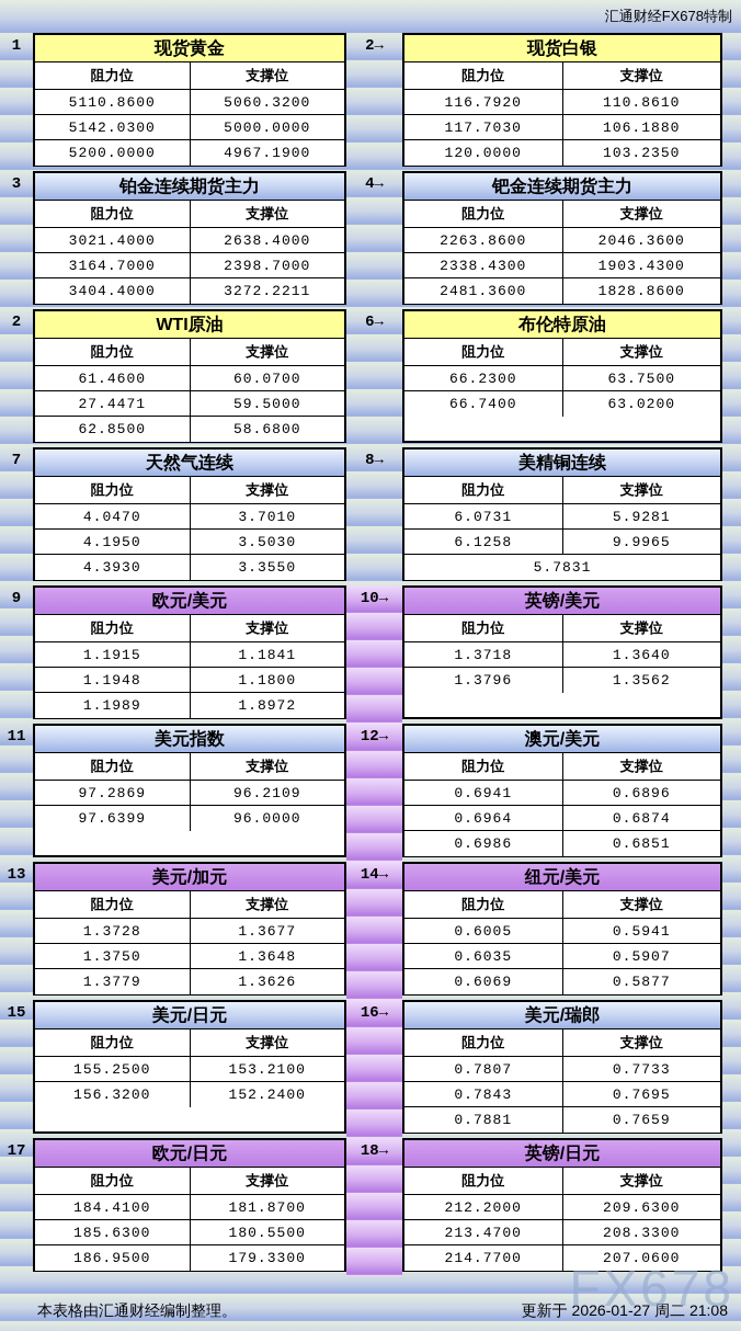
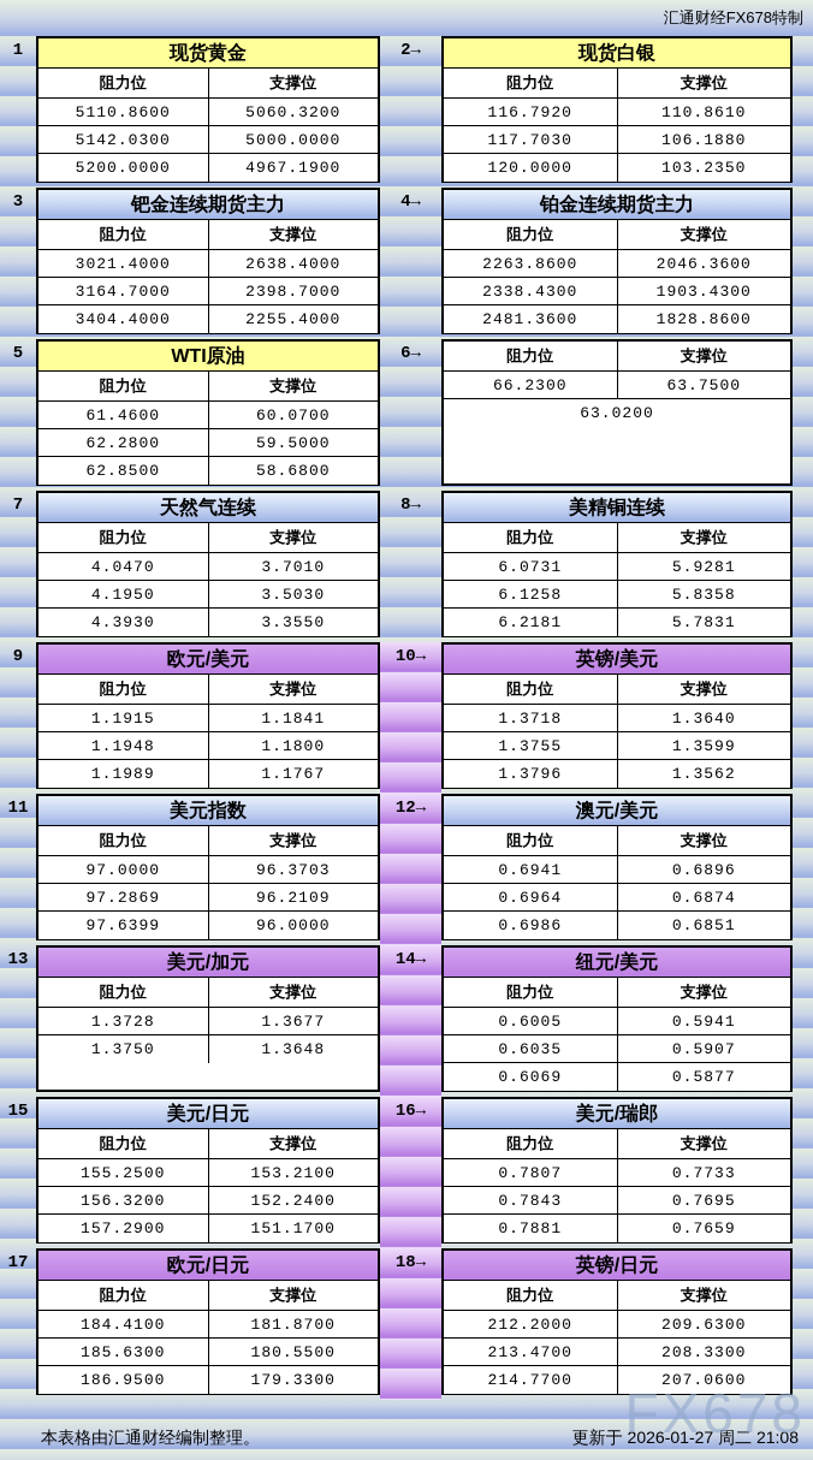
  汇通财经FX678特制
  1
  现货黄金
  阻力位
  支撑位
  5110.8600
  5060.3200
  5142.0300
  5000.0000
  5200.0000
  4967.1900
  2→
  现货白银
  阻力位
  支撑位
  116.7920
  110.8610
  117.7030
  106.1880
  120.0000
  103.2350
  3
- 铂金连续期货主力
+ 钯金连续期货主力
  阻力位
  支撑位
  3021.4000
  2638.4000
  3164.7000
  2398.7000
  3404.4000
- 3272.2211
+ 2255.4000
  4→
- 钯金连续期货主力
+ 铂金连续期货主力
  阻力位
  支撑位
  2263.8600
  2046.3600
  2338.4300
  1903.4300
  2481.3600
  1828.8600
- 2
+ 5
  WTI原油
  阻力位
  支撑位
  61.4600
  60.0700
- 27.4471
+ 62.2800
  59.5000
  62.8500
  58.6800
  6→
- 布伦特原油
  阻力位
  支撑位
  66.2300
  63.7500
- 66.7400
  63.0200
  7
  天然气连续
  阻力位
  支撑位
  4.0470
  3.7010
  4.1950
  3.5030
  4.3930
  3.3550
  8→
  美精铜连续
  阻力位
  支撑位
  6.0731
  5.9281
  6.1258
- 9.9965
+ 5.8358
+ 6.2181
  5.7831
  9
  欧元/美元
  阻力位
  支撑位
  1.1915
  1.1841
  1.1948
  1.1800
  1.1989
- 1.8972
+ 1.1767
  10→
  英镑/美元
  阻力位
  支撑位
  1.3718
  1.3640
+ 1.3755
+ 1.3599
  1.3796
  1.3562
  11
  美元指数
  阻力位
  支撑位
+ 97.0000
+ 96.3703
  97.2869
  96.2109
  97.6399
  96.0000
  12→
  澳元/美元
  阻力位
  支撑位
  0.6941
  0.6896
  0.6964
  0.6874
  0.6986
  0.6851
  13
  美元/加元
  阻力位
  支撑位
  1.3728
  1.3677
  1.3750
  1.3648
- 1.3779
- 1.3626
  14→
  纽元/美元
  阻力位
  支撑位
  0.6005
  0.5941
  0.6035
  0.5907
  0.6069
  0.5877
  15
  美元/日元
  阻力位
  支撑位
  155.2500
  153.2100
  156.3200
  152.2400
+ 157.2900
+ 151.1700
  16→
  美元/瑞郎
  阻力位
  支撑位
  0.7807
  0.7733
  0.7843
  0.7695
  0.7881
  0.7659
  17
  欧元/日元
  阻力位
  支撑位
  184.4100
  181.8700
  185.6300
  180.5500
  186.9500
  179.3300
  18→
  英镑/日元
  阻力位
  支撑位
  212.2000
  209.6300
  213.4700
  208.3300
  214.7700
  207.0600
  本表格由汇通财经编制整理。
  更新于 2026-01-27 周二 21:08
  FX678
